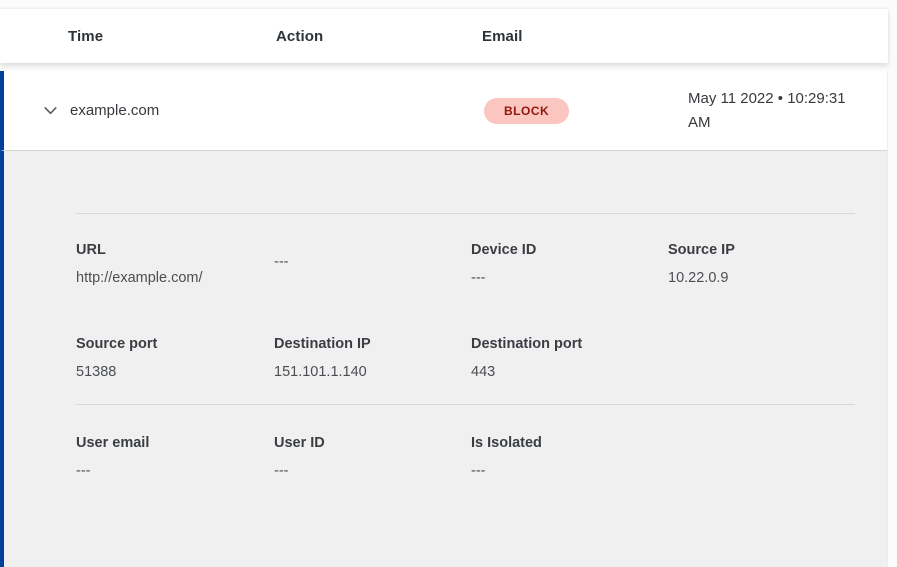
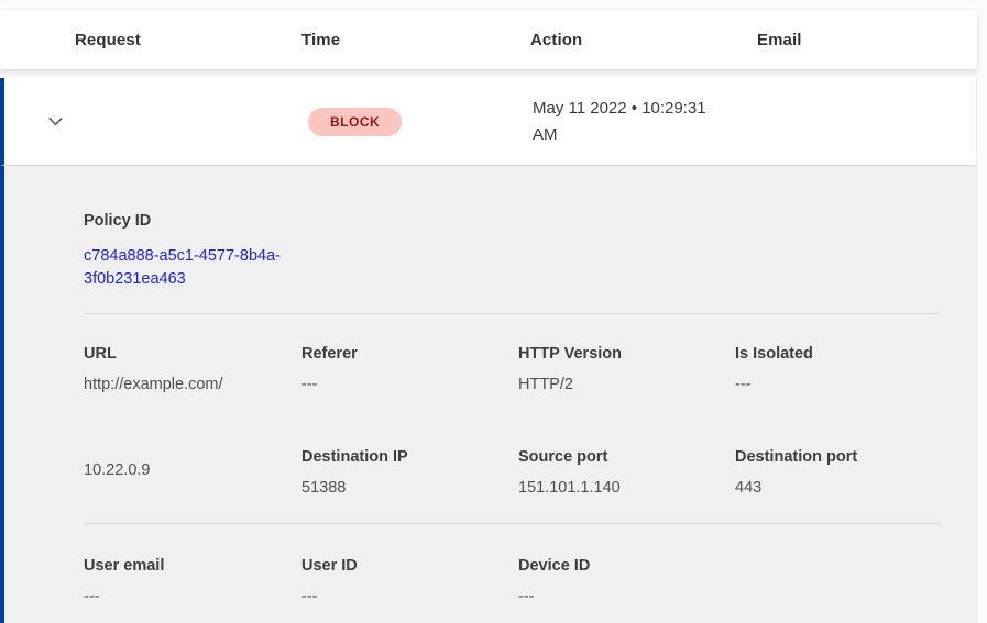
+ Request
  Time
  Action
  Email
- example.com
  BLOCK
  May 11 2022 • 10:29:31 AM
+ Policy ID
+ c784a888-a5c1-4577-8b4a-3f0b231ea463
  URL
  http://example.com/
+ Referer
  ---
+ HTTP Version
+ HTTP/2
- Device ID
+ Is Isolated
  ---
- Source IP
  10.22.0.9
- Source port
+ Destination IP
  51388
- Destination IP
+ Source port
  151.101.1.140
  Destination port
  443
  User email
  ---
  User ID
  ---
- Is Isolated
+ Device ID
  ---
